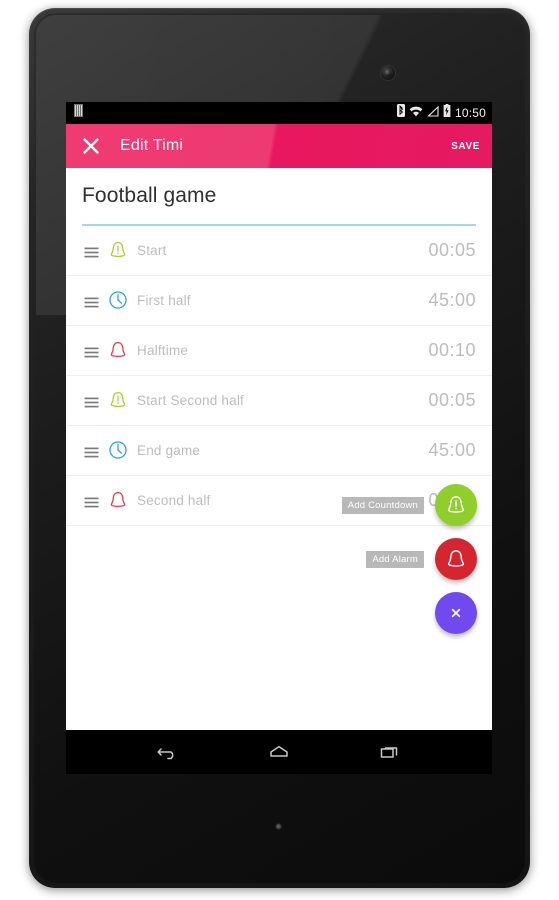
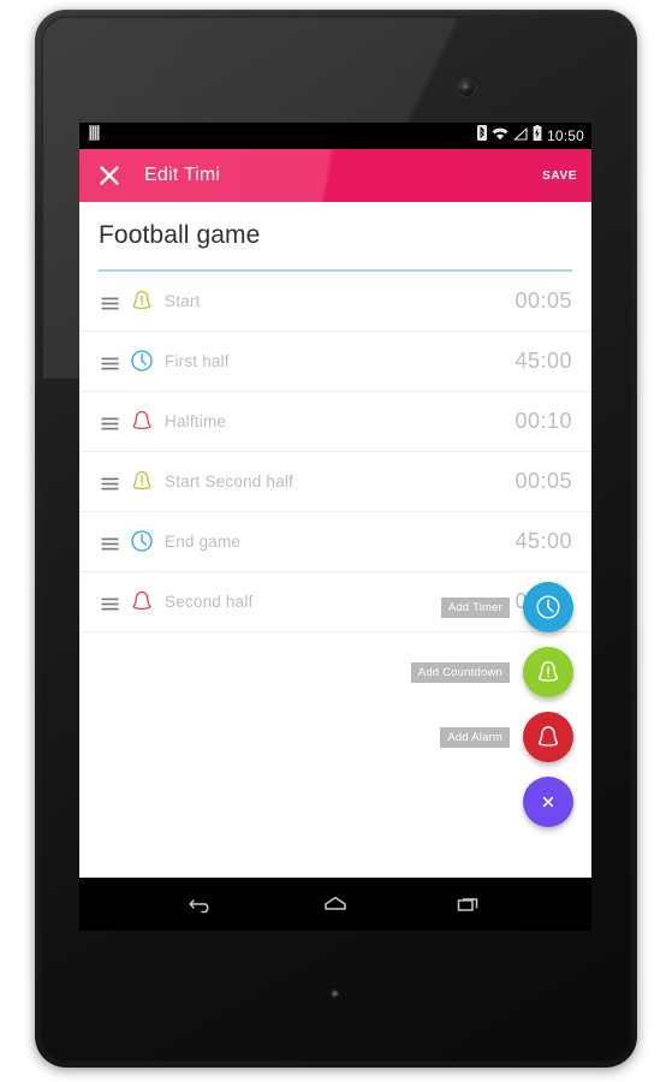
  10:50
  Edit Timi
  SAVE
  Football game
  Start
  00:05
  First half
  45:00
  Halftime
  00:10
  Start Second half
  00:05
  End game
  45:00
  Second half
+ Add Timer
  Add Countdown
  Add Alarm
